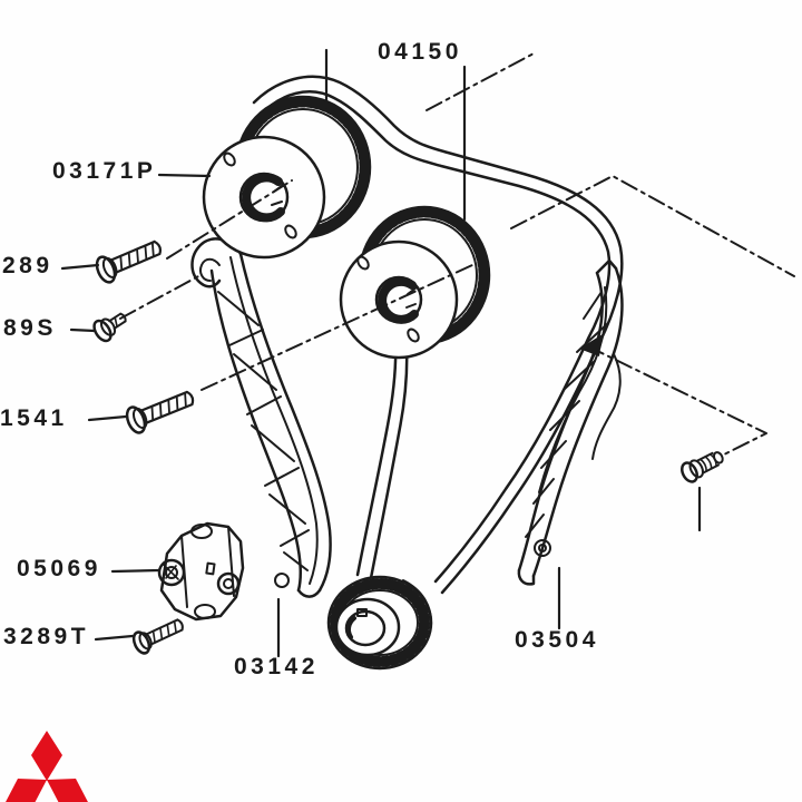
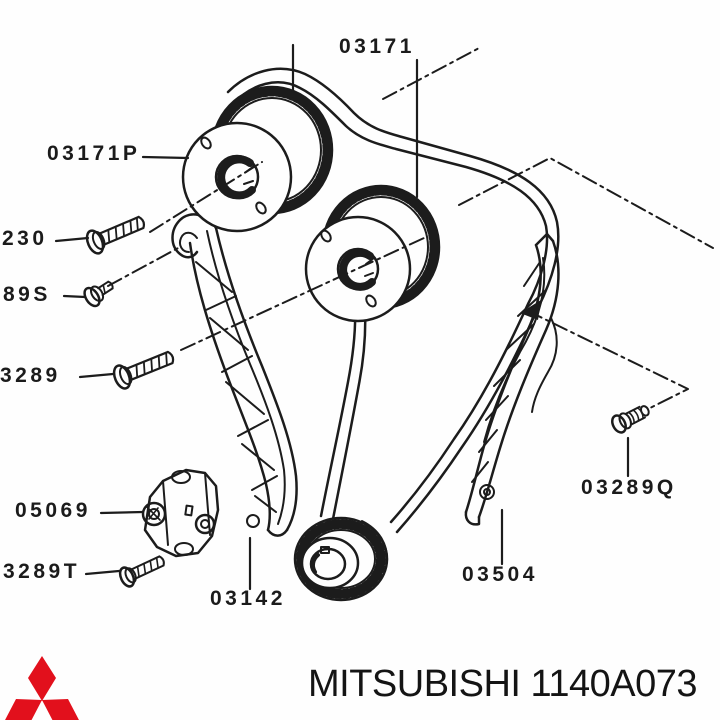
- 04150
+ 03171
  03171P
- 289
+ 230
  89S
- 1541
+ 3289
  05069
  3289T
  03142
  03504
+ 03289Q
+ MITSUBISHI 1140A073
